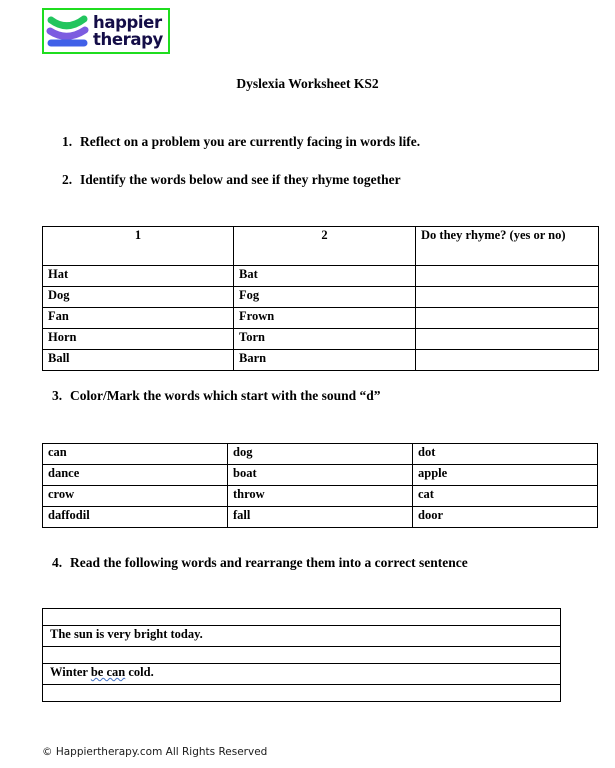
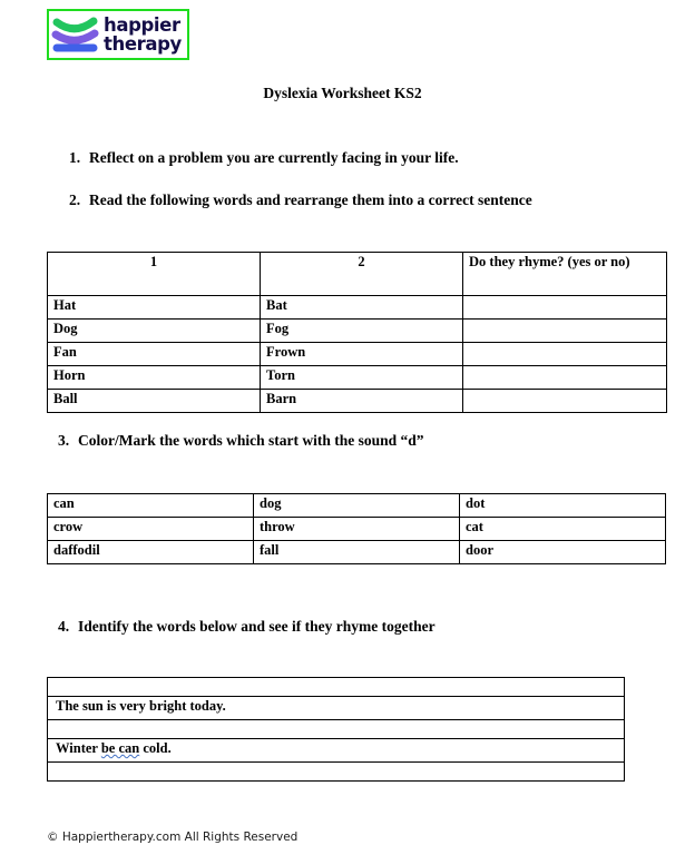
  happier
  therapy
  Dyslexia Worksheet KS2
- 1. Reflect on a problem you are currently facing in words life.
+ 1. Reflect on a problem you are currently facing in your life.
- 2. Identify the words below and see if they rhyme together
+ 2. Read the following words and rearrange them into a correct sentence
  3. Color/Mark the words which start with the sound “d”
- 4. Read the following words and rearrange them into a correct sentence
+ 4. Identify the words below and see if they rhyme together
  1	2	Do they rhyme? (yes or no)
  Hat	Bat
  Dog	Fog
  Fan	Frown
  Horn	Torn
  Ball	Barn
  can	dog	dot
- dance	boat	apple
  crow	throw	cat
  daffodil	fall	door
  The sun is very bright today.
  Winter be can cold.
  © Happiertherapy.com All Rights Reserved
